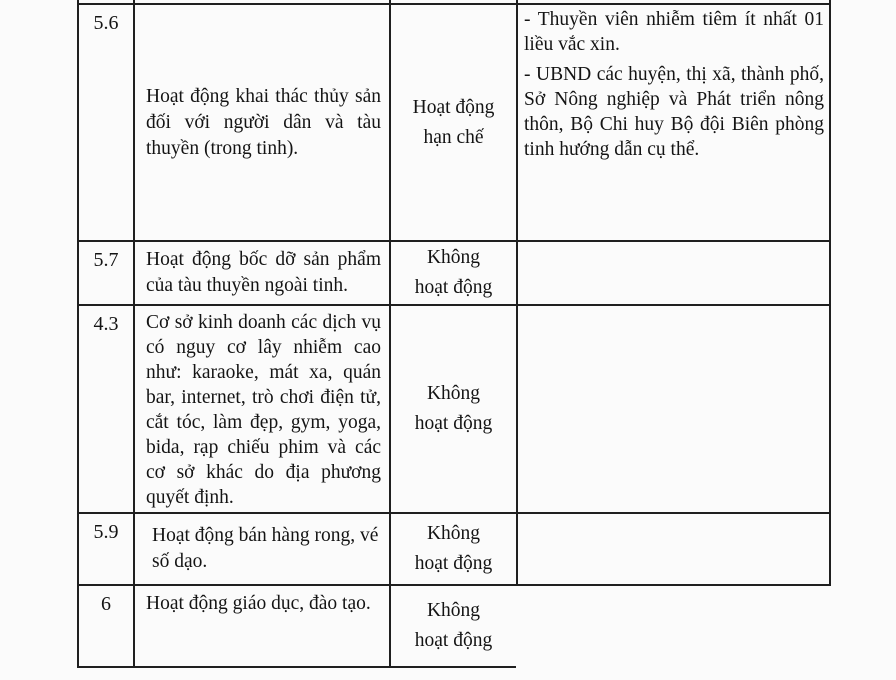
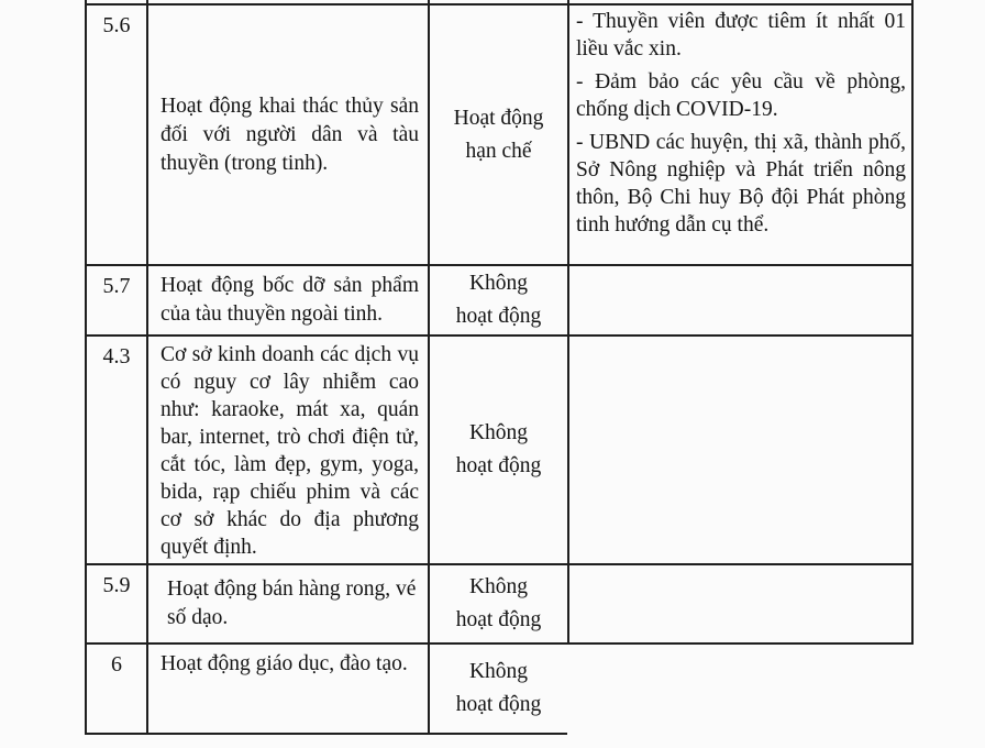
  5.6
  Hoạt động khai thác thủy sản đối với người dân và tàu thuyền (trong tinh).
  Hoạt động
  hạn chế
- - Thuyền viên nhiễm tiêm ít nhất 01 liều vắc xin.
+ - Thuyền viên được tiêm ít nhất 01 liều vắc xin.
+ - Đảm bảo các yêu cầu về phòng, chống dịch COVID-19.
- - UBND các huyện, thị xã, thành phố, Sở Nông nghiệp và Phát triển nông thôn, Bộ Chi huy Bộ đội Biên phòng tinh hướng dẫn cụ thể.
+ - UBND các huyện, thị xã, thành phố, Sở Nông nghiệp và Phát triển nông thôn, Bộ Chi huy Bộ đội Phát phòng tinh hướng dẫn cụ thể.
  5.7
  Hoạt động bốc dỡ sản phẩm của tàu thuyền ngoài tinh.
  Không
  hoạt động
  4.3
  Cơ sở kinh doanh các dịch vụ có nguy cơ lây nhiễm cao như: karaoke, mát xa, quán bar, internet, trò chơi điện tử, cắt tóc, làm đẹp, gym, yoga, bida, rạp chiếu phim và các cơ sở khác do địa phương quyết định.
  Không
  hoạt động
  5.9
  Hoạt động bán hàng rong, vé số dạo.
  Không
  hoạt động
  6
  Hoạt động giáo dục, đào tạo.
  Không
  hoạt động
